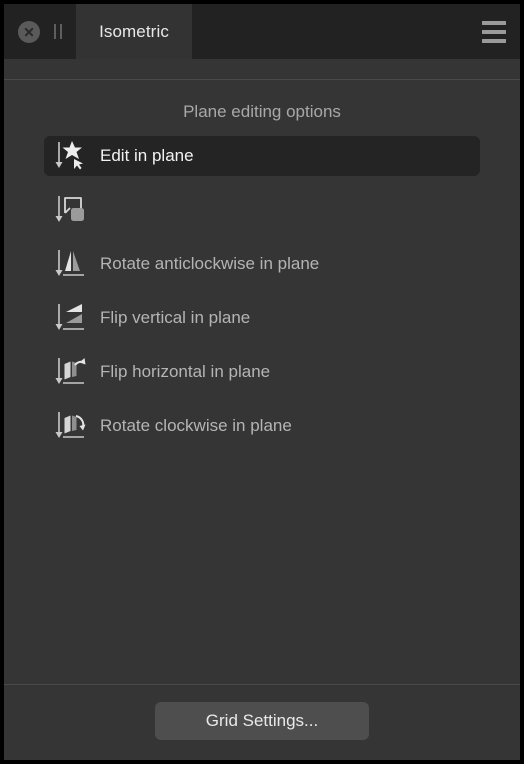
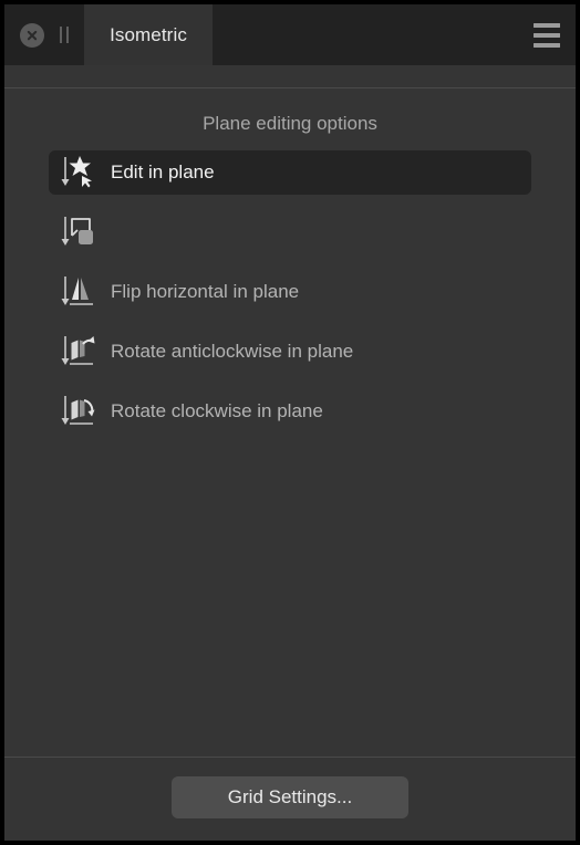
  Isometric
  Plane editing options
  Edit in plane
- Rotate anticlockwise in plane
+ Flip horizontal in plane
- Flip vertical in plane
- Flip horizontal in plane
+ Rotate anticlockwise in plane
  Rotate clockwise in plane
  Grid Settings...
